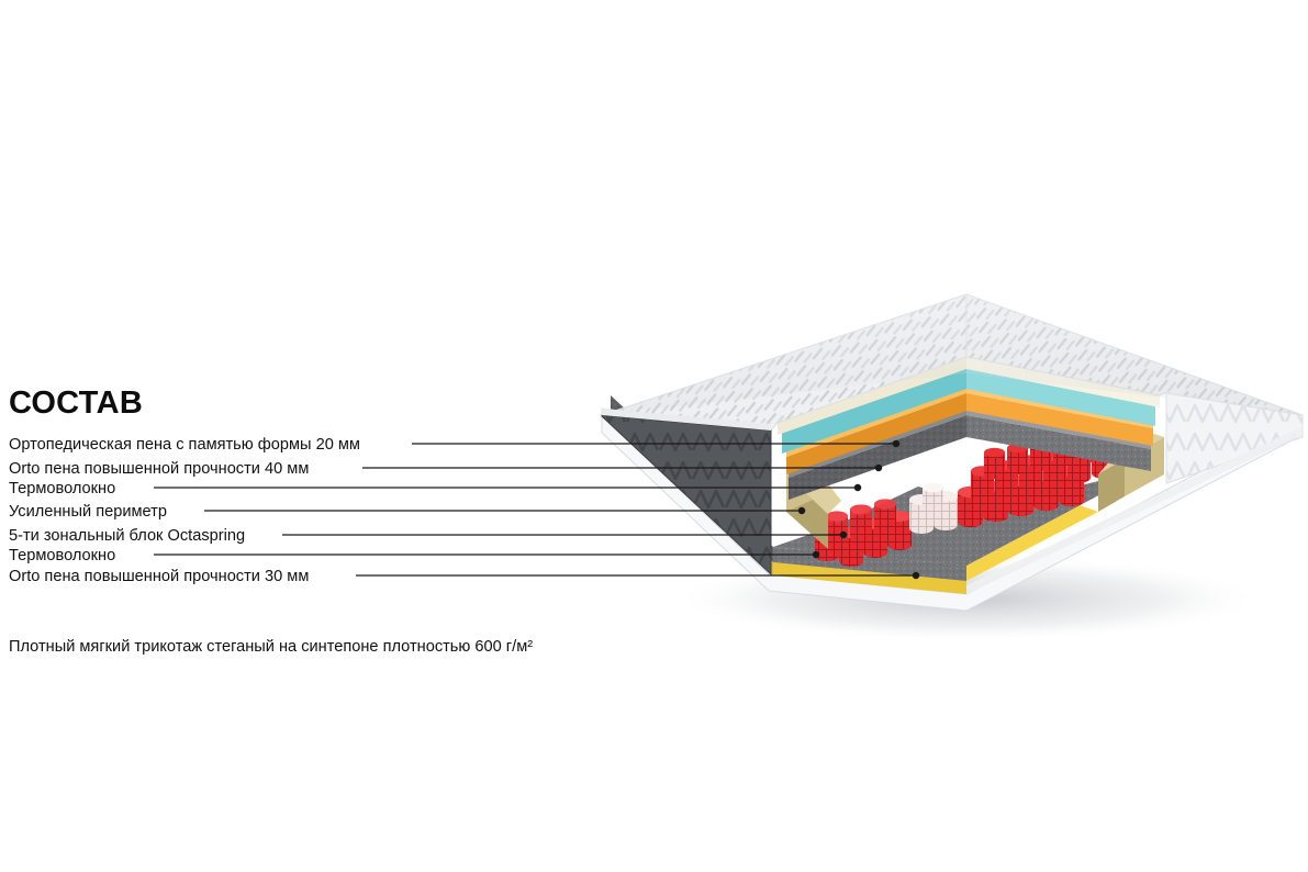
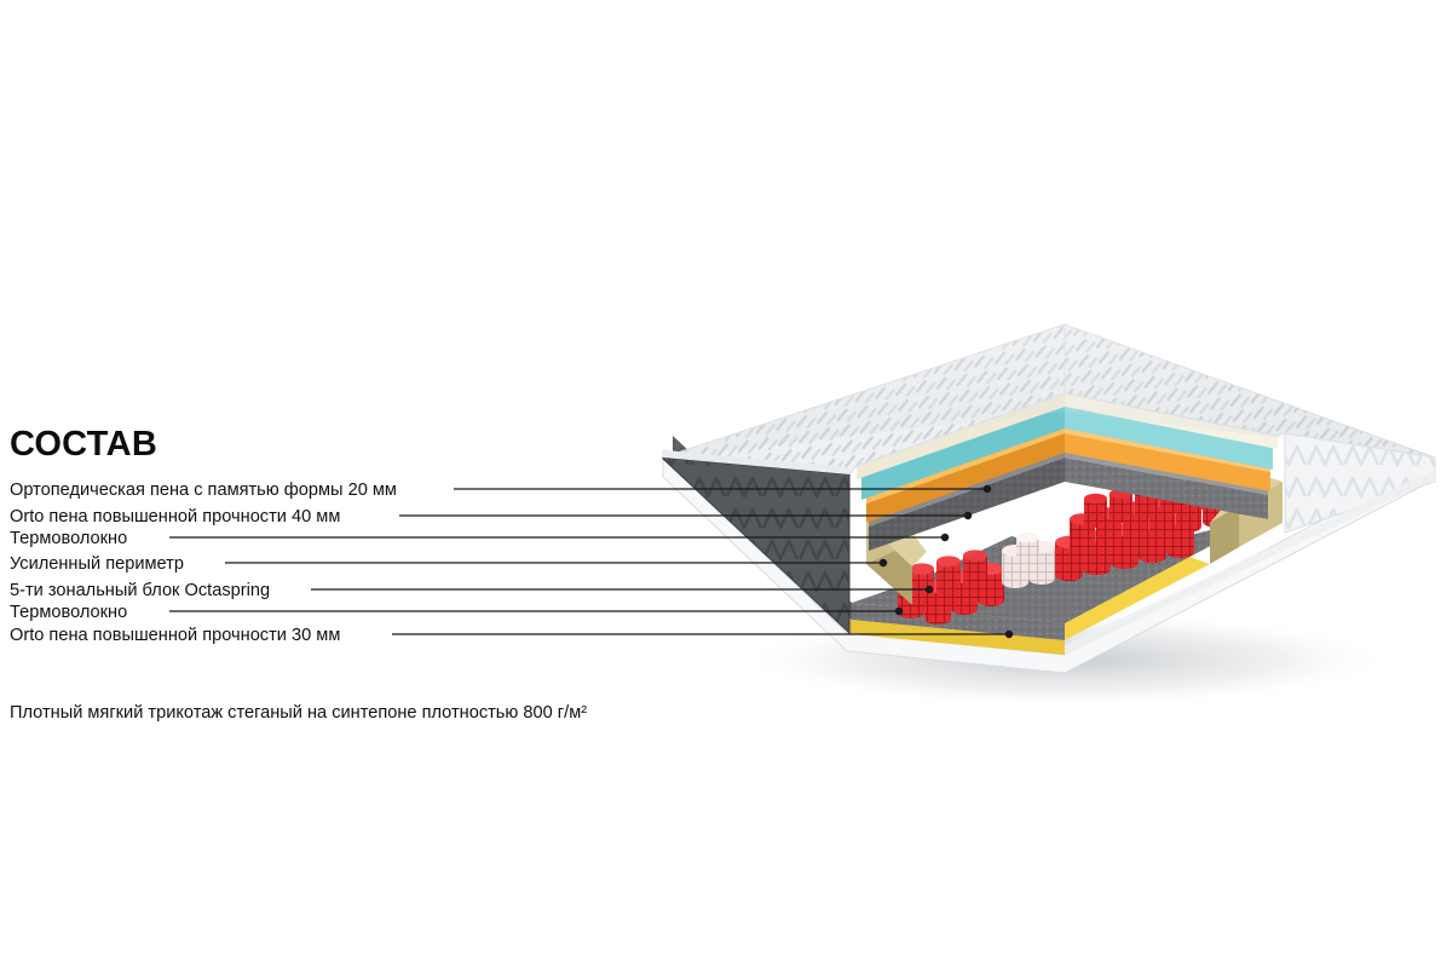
  СОСТАВ
  Ортопедическая пена с памятью формы 20 мм
  Orto пена повышенной прочности 40 мм
  Термоволокно
  Усиленный периметр
  5-ти зональный блок Octaspring
  Термоволокно
  Orto пена повышенной прочности 30 мм
- Плотный мягкий трикотаж стеганый на синтепоне плотностью 600 г/м²
+ Плотный мягкий трикотаж стеганый на синтепоне плотностью 800 г/м²
